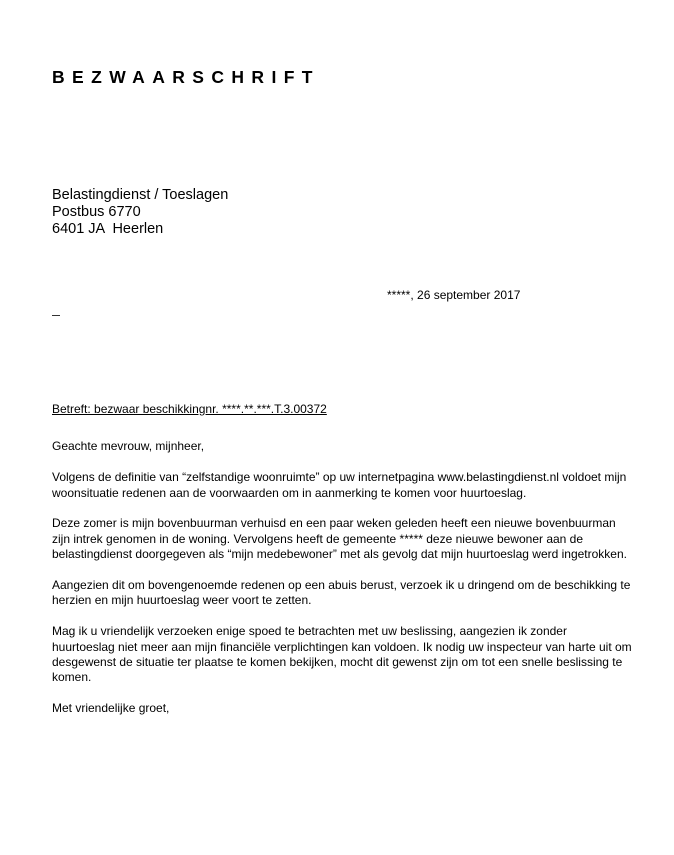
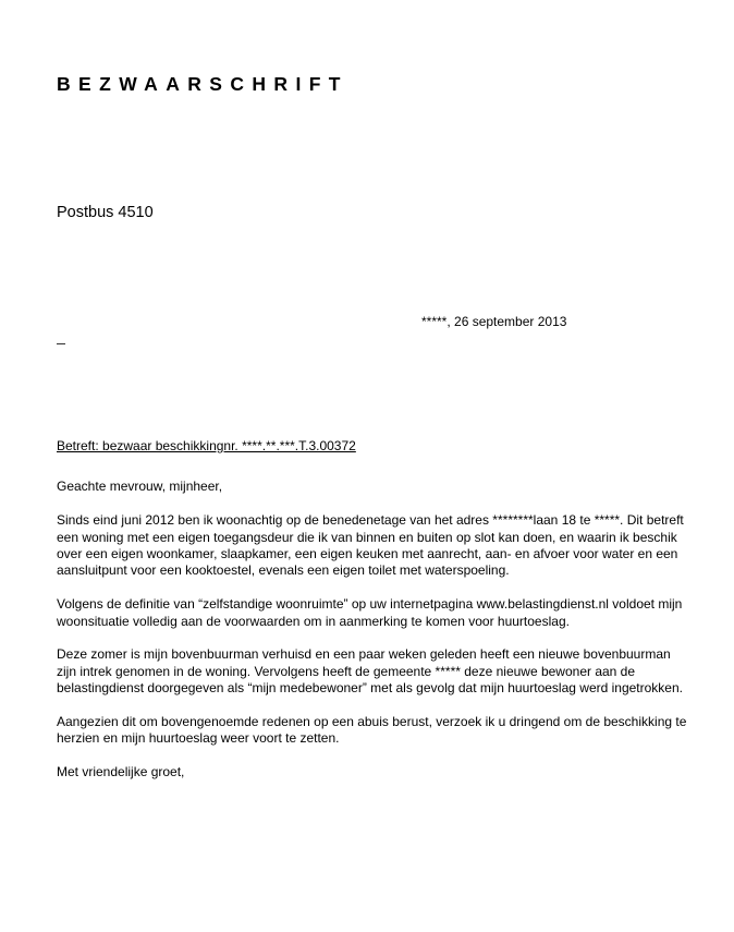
  BEZWAARSCHRIFT
- Belastingdienst / Toeslagen
- Postbus 6770
+ Postbus 4510
- 6401 JA Heerlen
- *****, 26 september 2017
+ *****, 26 september 2013
  Betreft: bezwaar beschikkingnr. ****.**.***.T.3.00372
  Geachte mevrouw, mijnheer,
+ Sinds eind juni 2012 ben ik woonachtig op de benedenetage van het adres ********laan 18 te *****. Dit betreft een woning met een eigen toegangsdeur die ik van binnen en buiten op slot kan doen, en waarin ik beschik over een eigen woonkamer, slaapkamer, een eigen keuken met aanrecht, aan- en afvoer voor water en een aansluitpunt voor een kooktoestel, evenals een eigen toilet met waterspoeling.
- Volgens de definitie van “zelfstandige woonruimte” op uw internetpagina www.belastingdienst.nl voldoet mijn woonsituatie redenen aan de voorwaarden om in aanmerking te komen voor huurtoeslag.
+ Volgens de definitie van “zelfstandige woonruimte” op uw internetpagina www.belastingdienst.nl voldoet mijn woonsituatie volledig aan de voorwaarden om in aanmerking te komen voor huurtoeslag.
  Deze zomer is mijn bovenbuurman verhuisd en een paar weken geleden heeft een nieuwe bovenbuurman zijn intrek genomen in de woning. Vervolgens heeft de gemeente ***** deze nieuwe bewoner aan de belastingdienst doorgegeven als “mijn medebewoner” met als gevolg dat mijn huurtoeslag werd ingetrokken.
  Aangezien dit om bovengenoemde redenen op een abuis berust, verzoek ik u dringend om de beschikking te herzien en mijn huurtoeslag weer voort te zetten.
- Mag ik u vriendelijk verzoeken enige spoed te betrachten met uw beslissing, aangezien ik zonder huurtoeslag niet meer aan mijn financiële verplichtingen kan voldoen. Ik nodig uw inspecteur van harte uit om desgewenst de situatie ter plaatse te komen bekijken, mocht dit gewenst zijn om tot een snelle beslissing te komen.
  Met vriendelijke groet,
